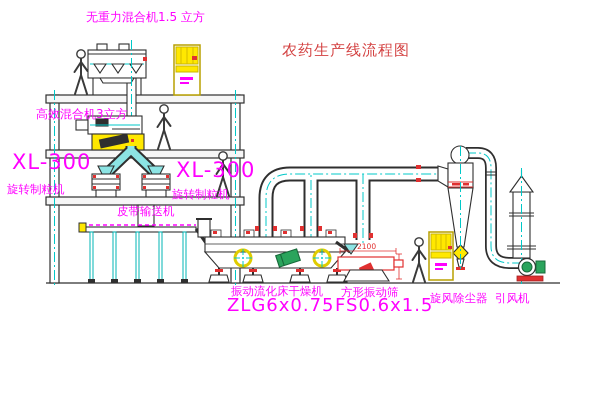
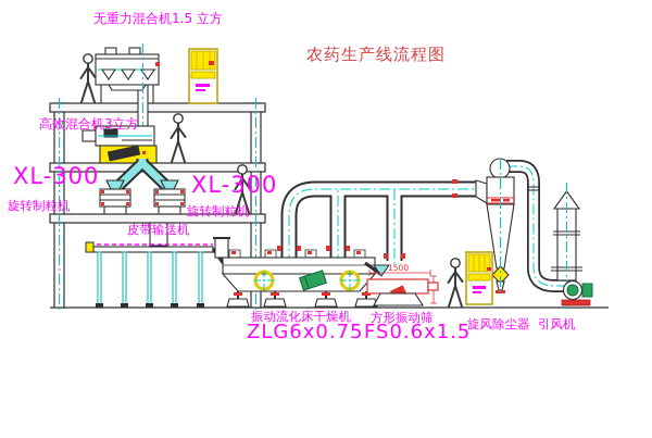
  无重力混合机1.5 立方
  农药生产线流程图
  高效混合机3立方
  XL-300
  旋转制粒机
  XL-300
  旋转制粒机
  皮带输送机
  振动流化床干燥机
  ZLG6x0.75
  方形振动筛
  FS0.6x1.5
  旋风除尘器
  引风机
- 2100
+ 1500
